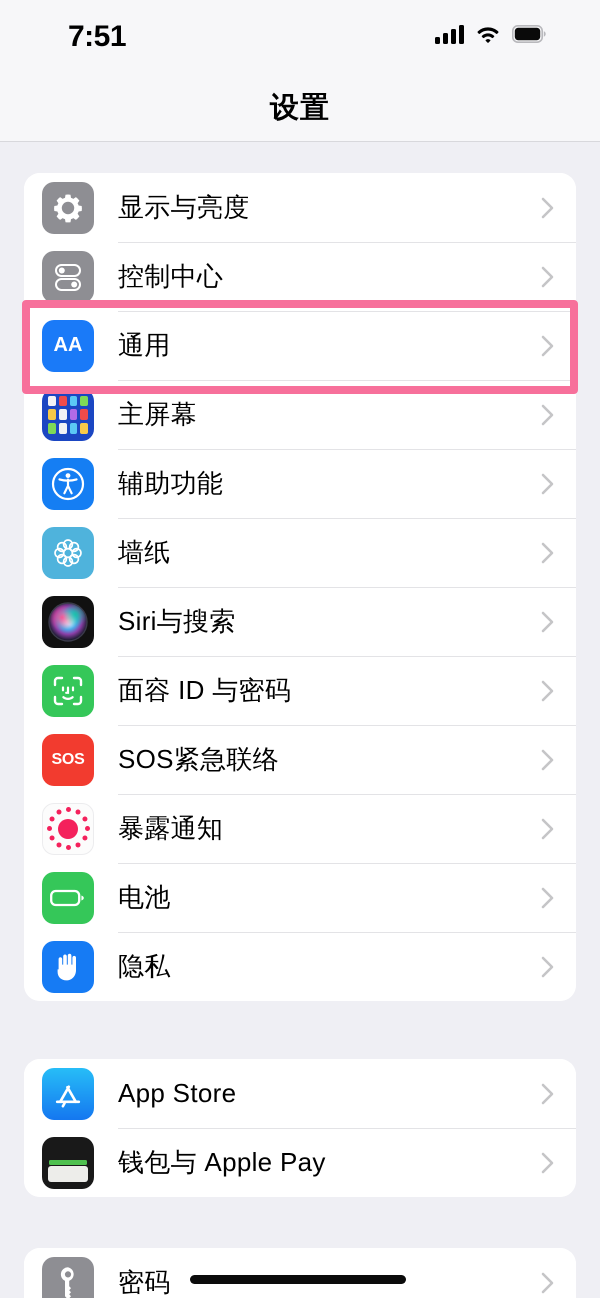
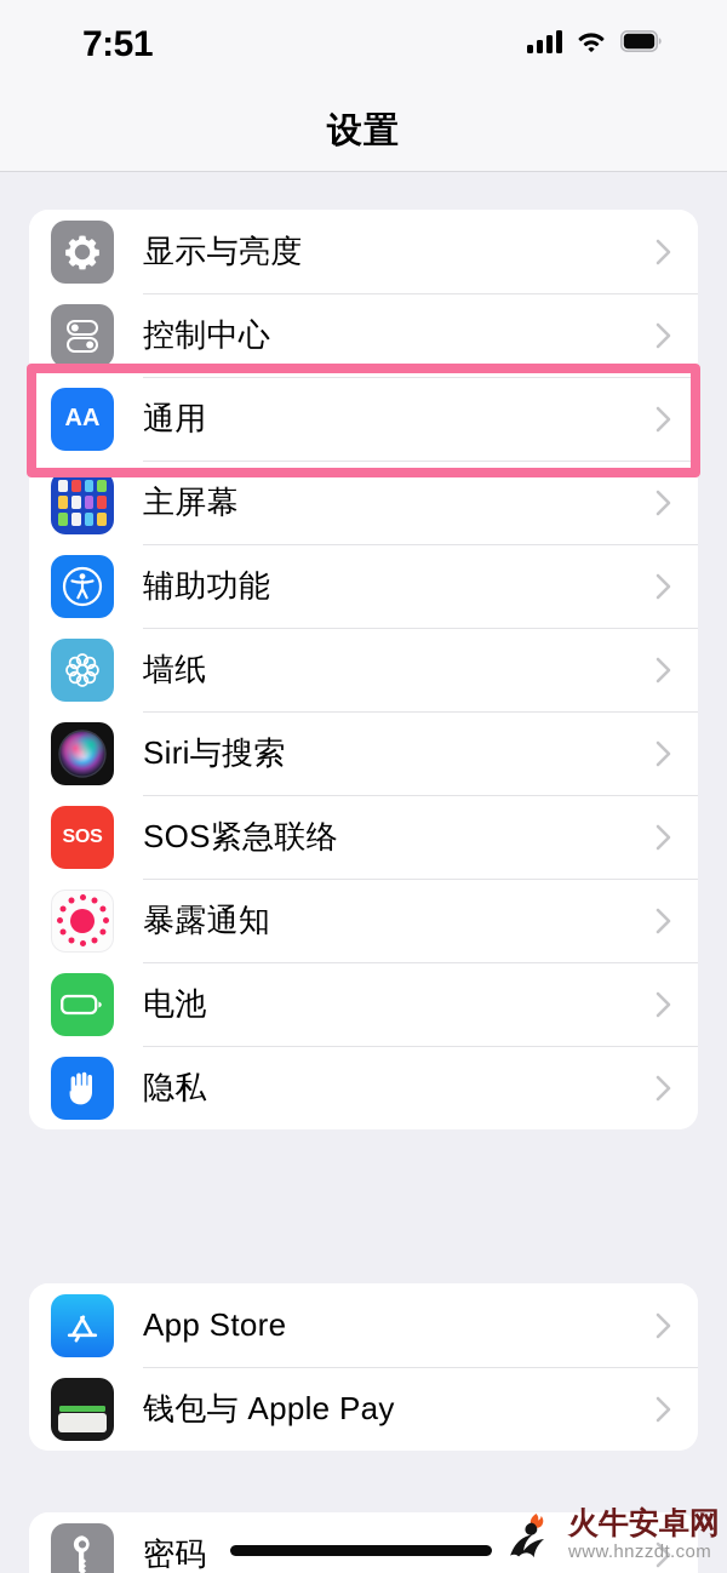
  7:51
  设置
  显示与亮度
  控制中心
  AA
  通用
  主屏幕
  辅助功能
  墙纸
  Siri与搜索
- 面容 ID 与密码
  SOS
  SOS紧急联络
  暴露通知
  电池
  隐私
  App Store
  钱包与 Apple Pay
  密码
+ 火牛安卓网
+ www.hnzzdt.com
